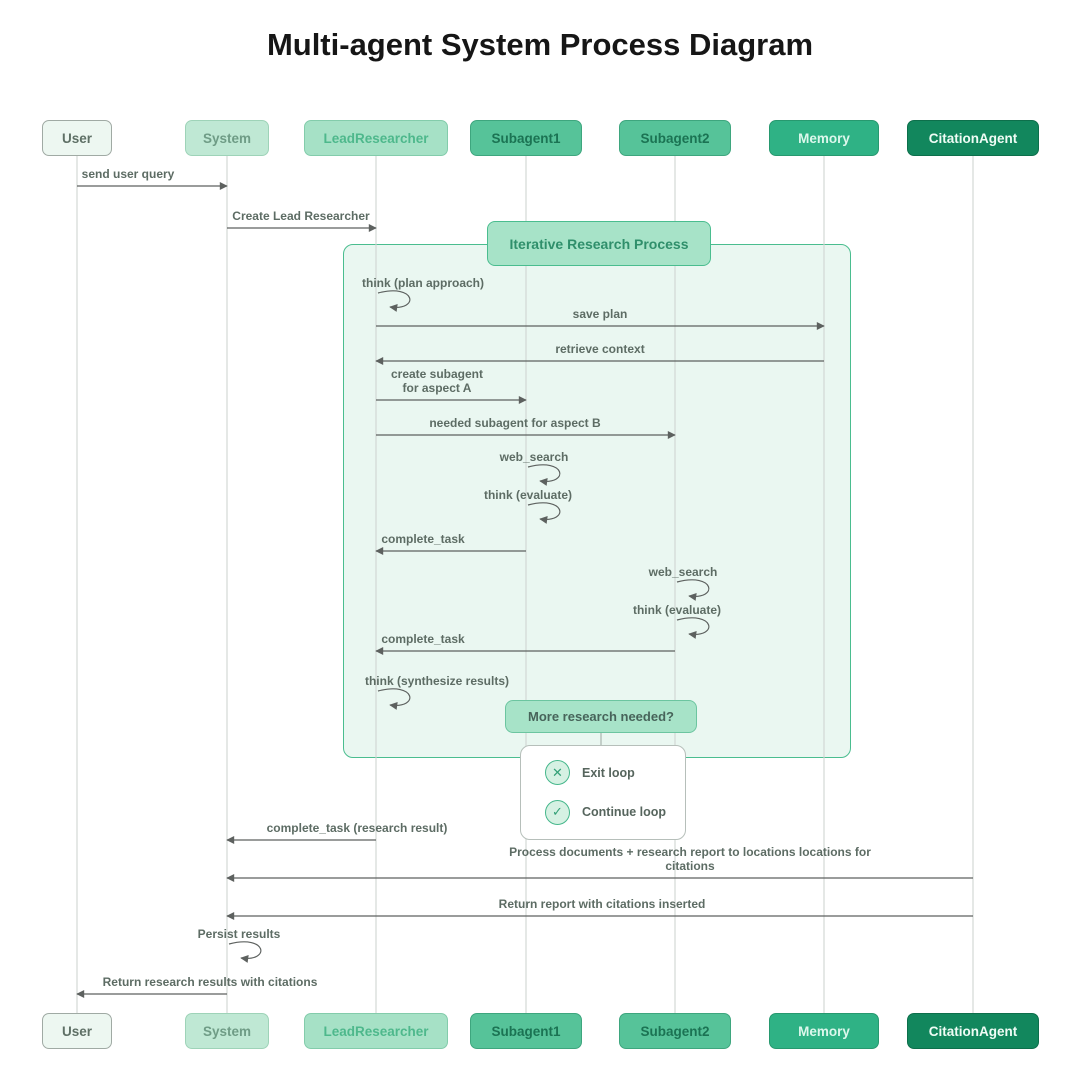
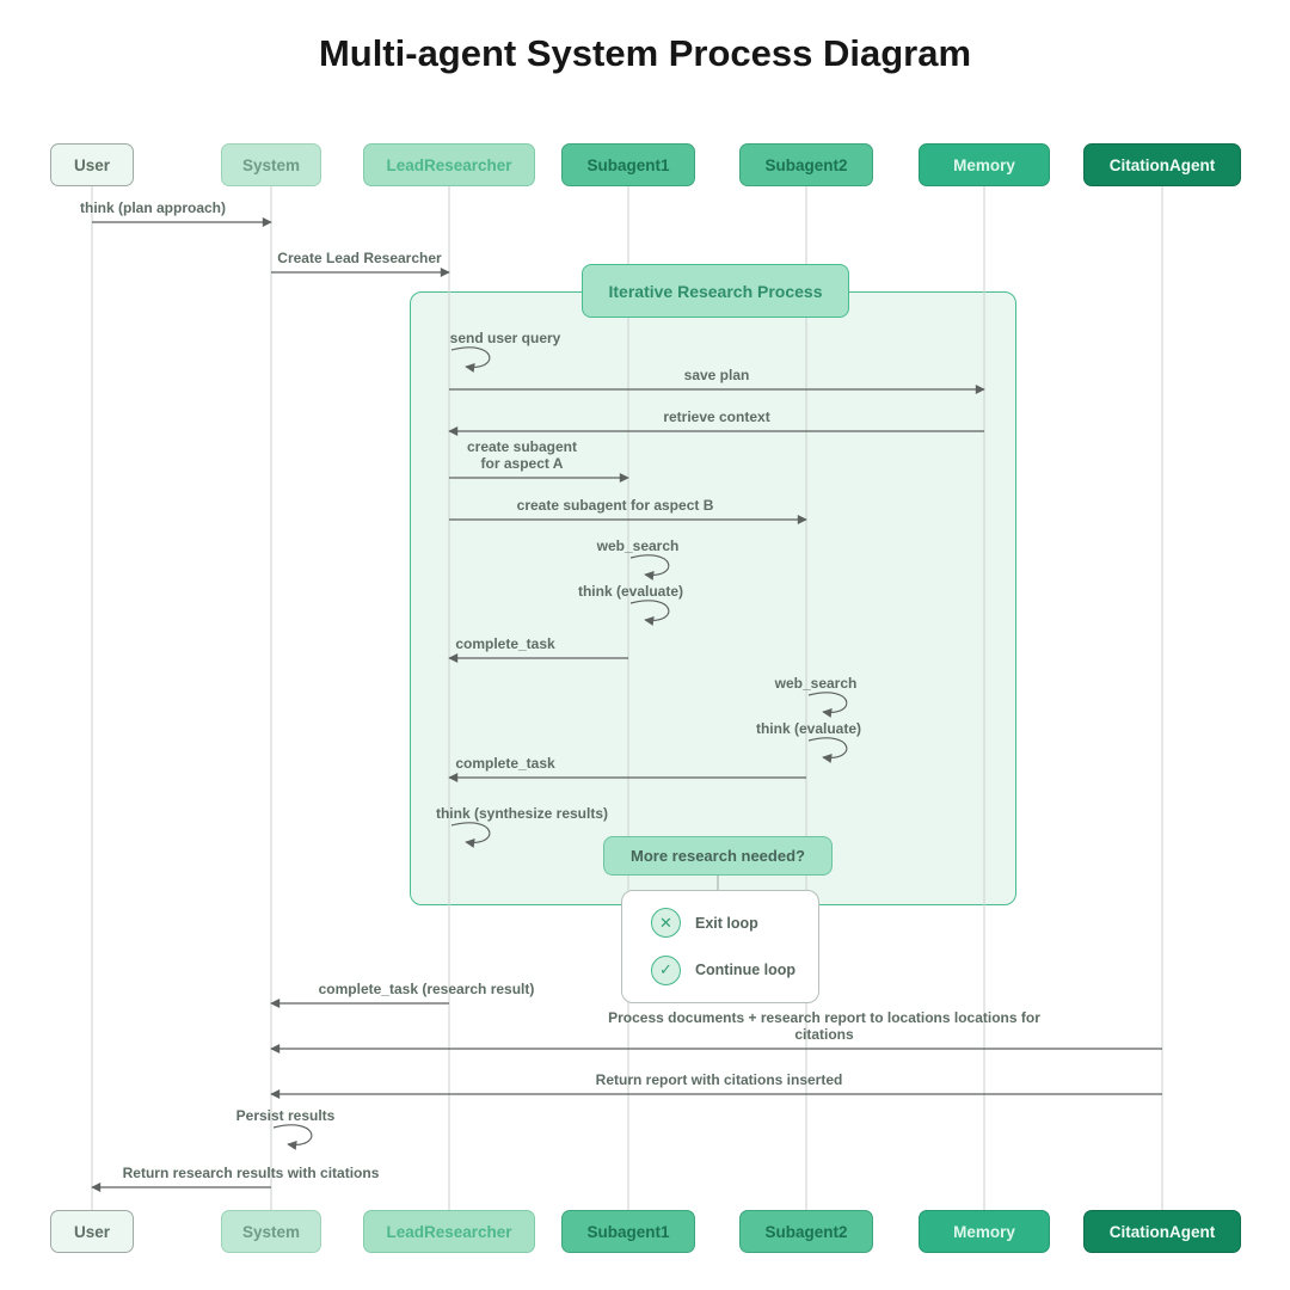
  Multi-agent System Process Diagram
  Iterative Research Process
- send user query
+ think (plan approach)
  Create Lead Researcher
- think (plan approach)
+ send user query
  save plan
  retrieve context
  create subagent
  for aspect A
- needed subagent for aspect B
+ create subagent for aspect B
  web_search
  think (evaluate)
  complete_task
  web_search
  think (evaluate)
  complete_task
  think (synthesize results)
  complete_task (research result)
  Process documents + research report to locations locations for citations
  Return report with citations inserted
  Persist results
  Return research results with citations
  More research needed?
  ✕
  Exit loop
  ✓
  Continue loop
  User
  User
  System
  System
  LeadResearcher
  LeadResearcher
  Subagent1
  Subagent1
  Subagent2
  Subagent2
  Memory
  Memory
  CitationAgent
  CitationAgent
